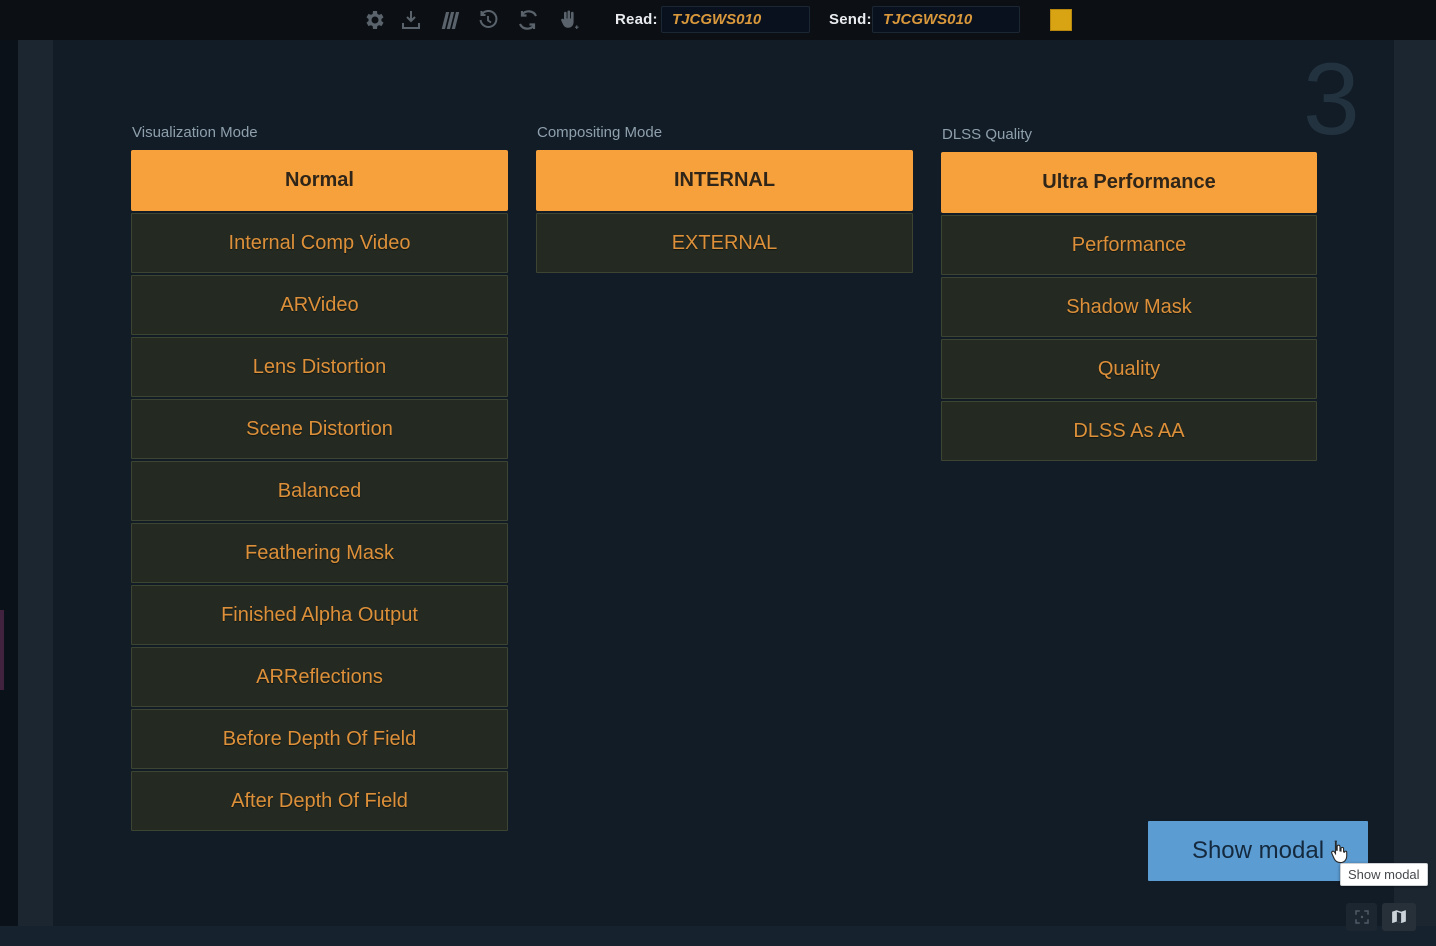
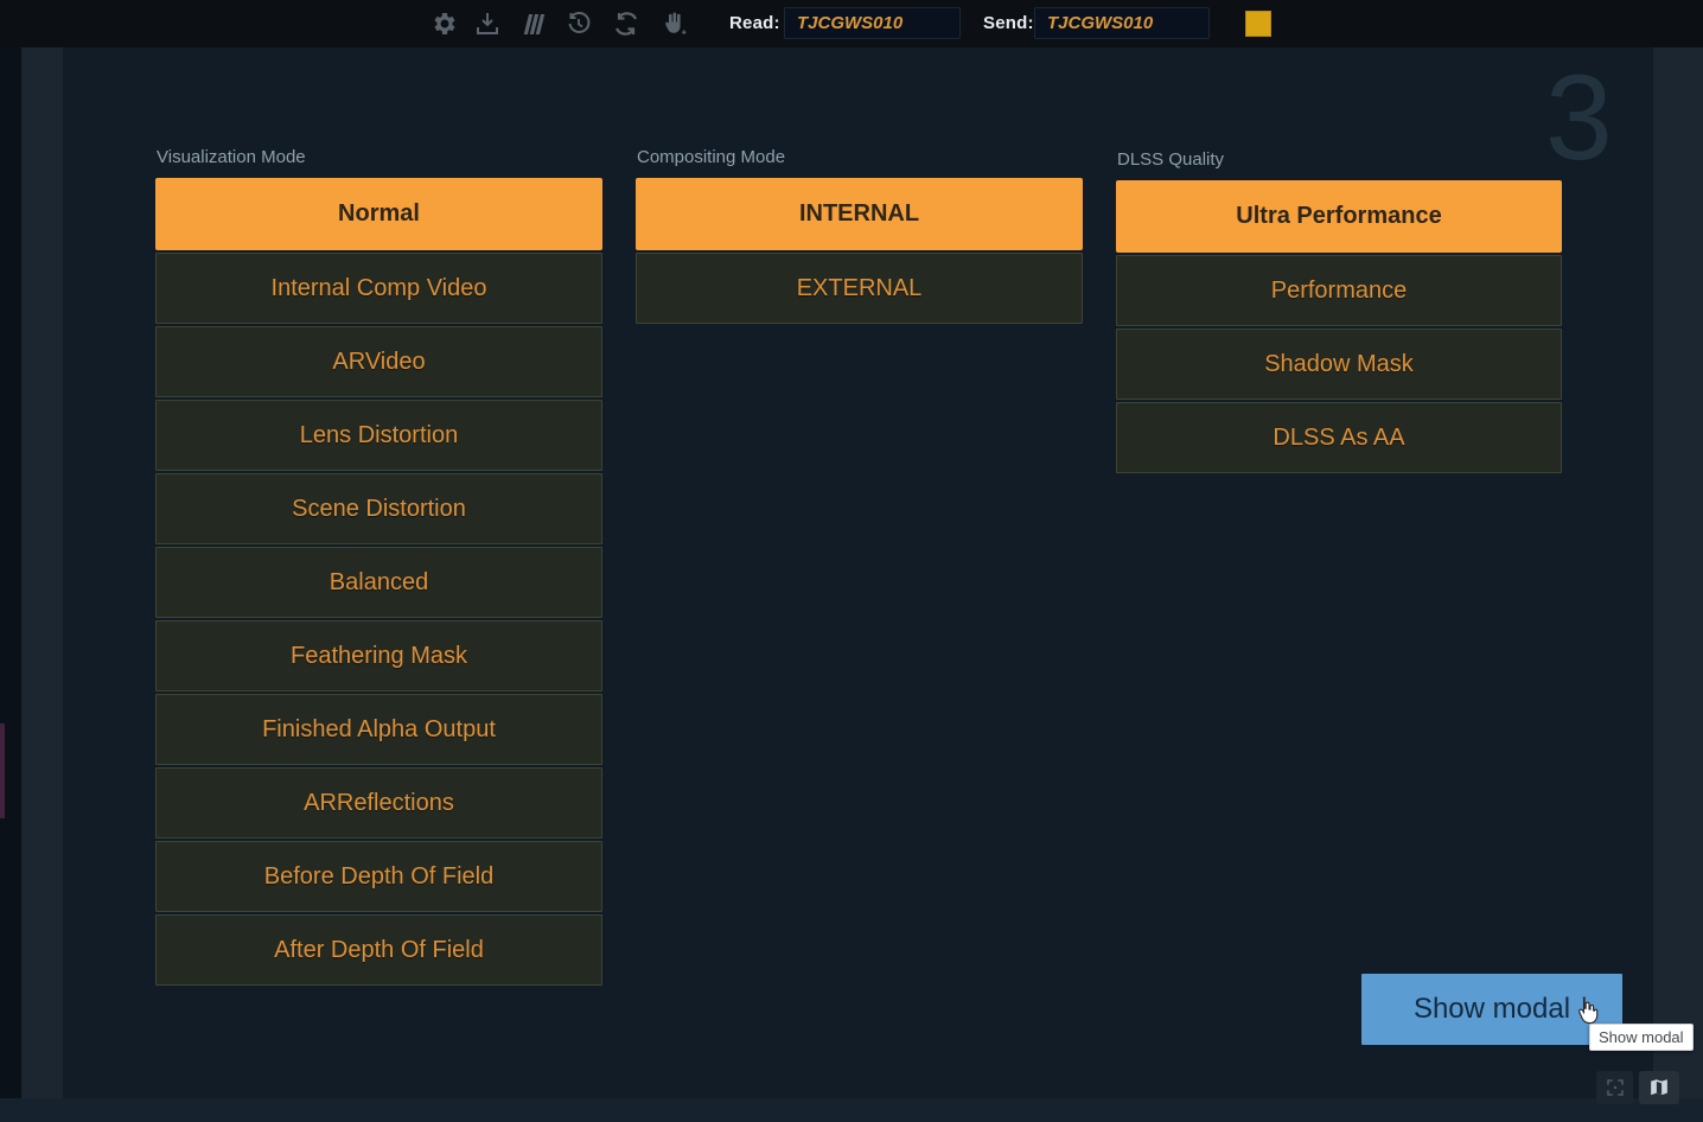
  Read:
  TJCGWS010
  Send:
  TJCGWS010
  3
  Visualization Mode
  Normal
  Internal Comp Video
  ARVideo
  Lens Distortion
  Scene Distortion
  Balanced
  Feathering Mask
  Finished Alpha Output
  ARReflections
  Before Depth Of Field
  After Depth Of Field
  Compositing Mode
  INTERNAL
  EXTERNAL
  DLSS Quality
  Ultra Performance
  Performance
  Shadow Mask
- Quality
  DLSS As AA
  Show modal
  Show modal
